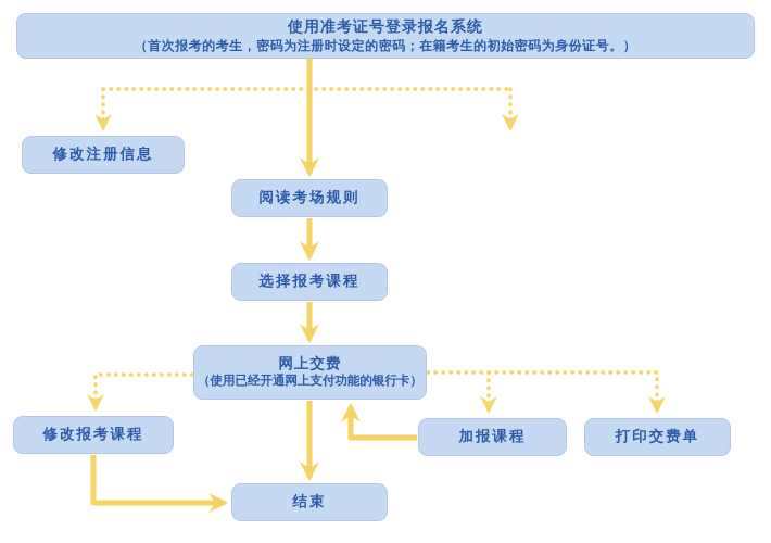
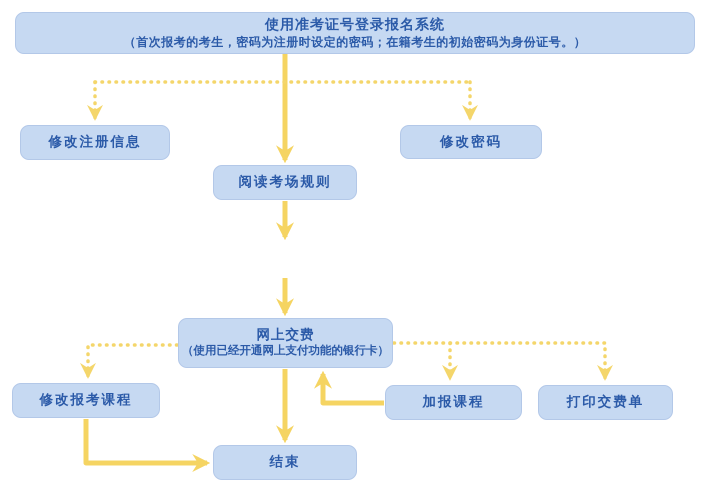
  使用准考证号登录报名系统
  （首次报考的考生，密码为注册时设定的密码；在籍考生的初始密码为身份证号。）
  修改注册信息
+ 修改密码
  阅读考场规则
- 选择报考课程
  网上交费
  （使用已经开通网上支付功能的银行卡）
  修改报考课程
  加报课程
  打印交费单
  结束
